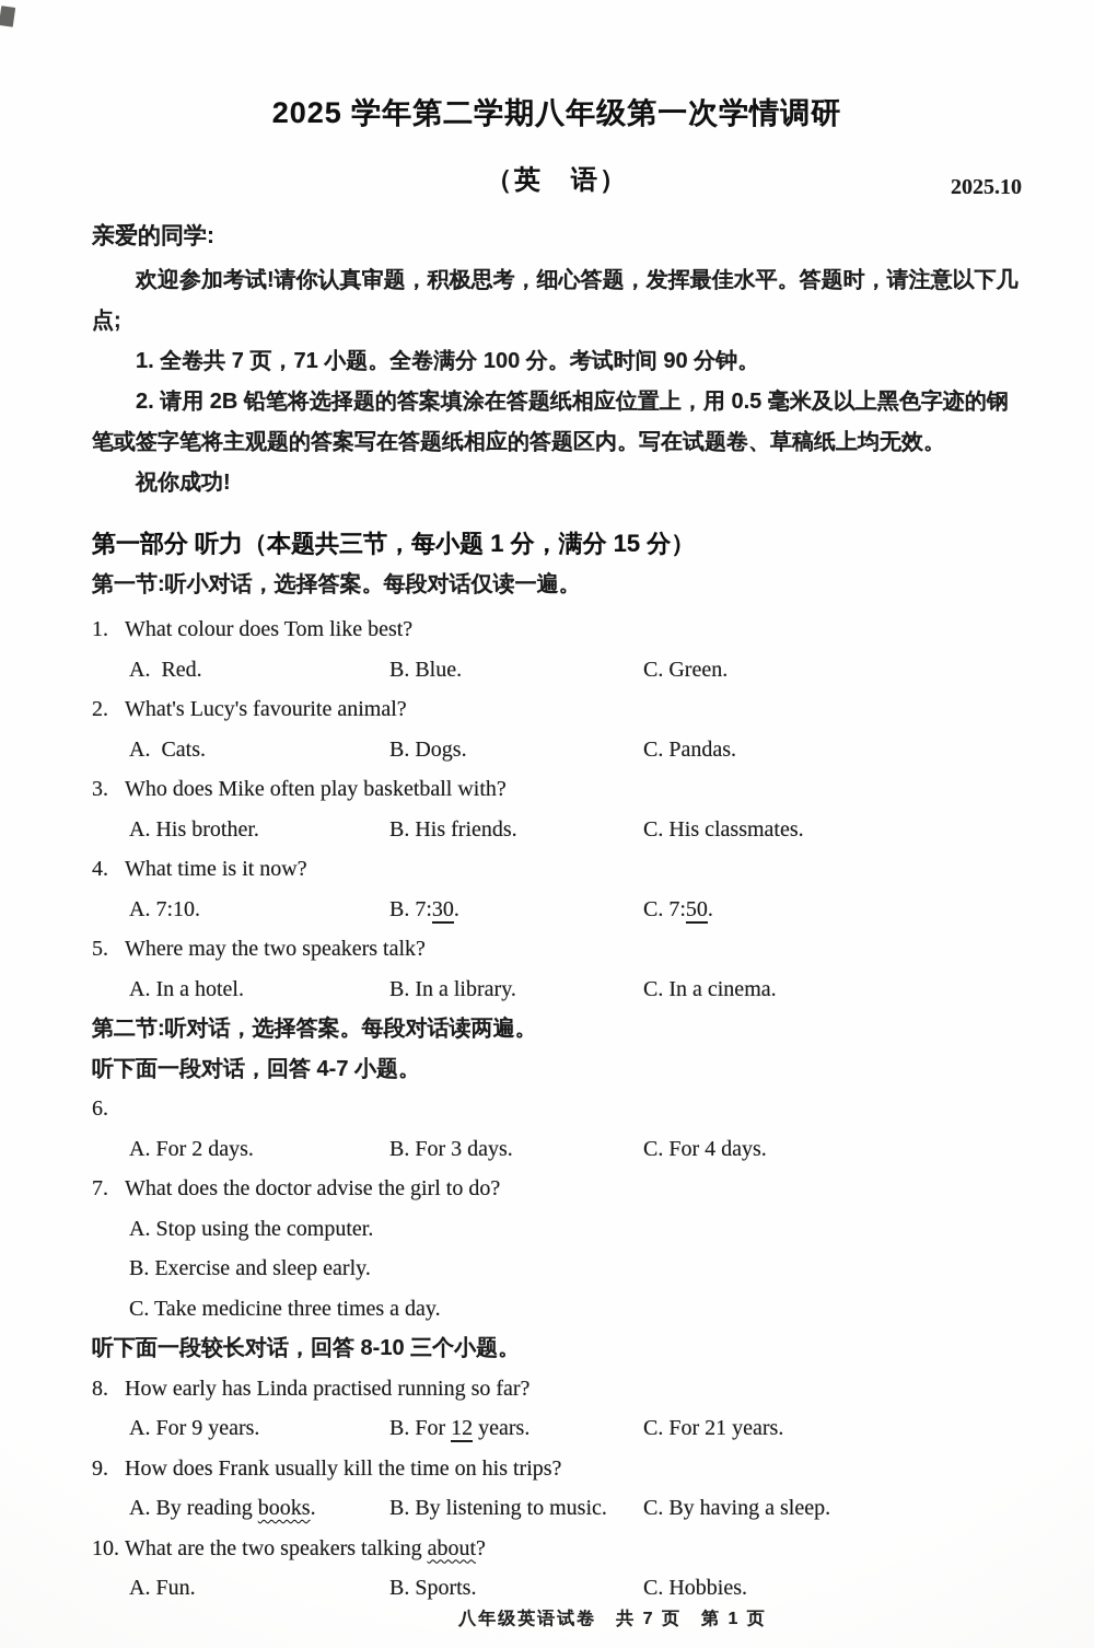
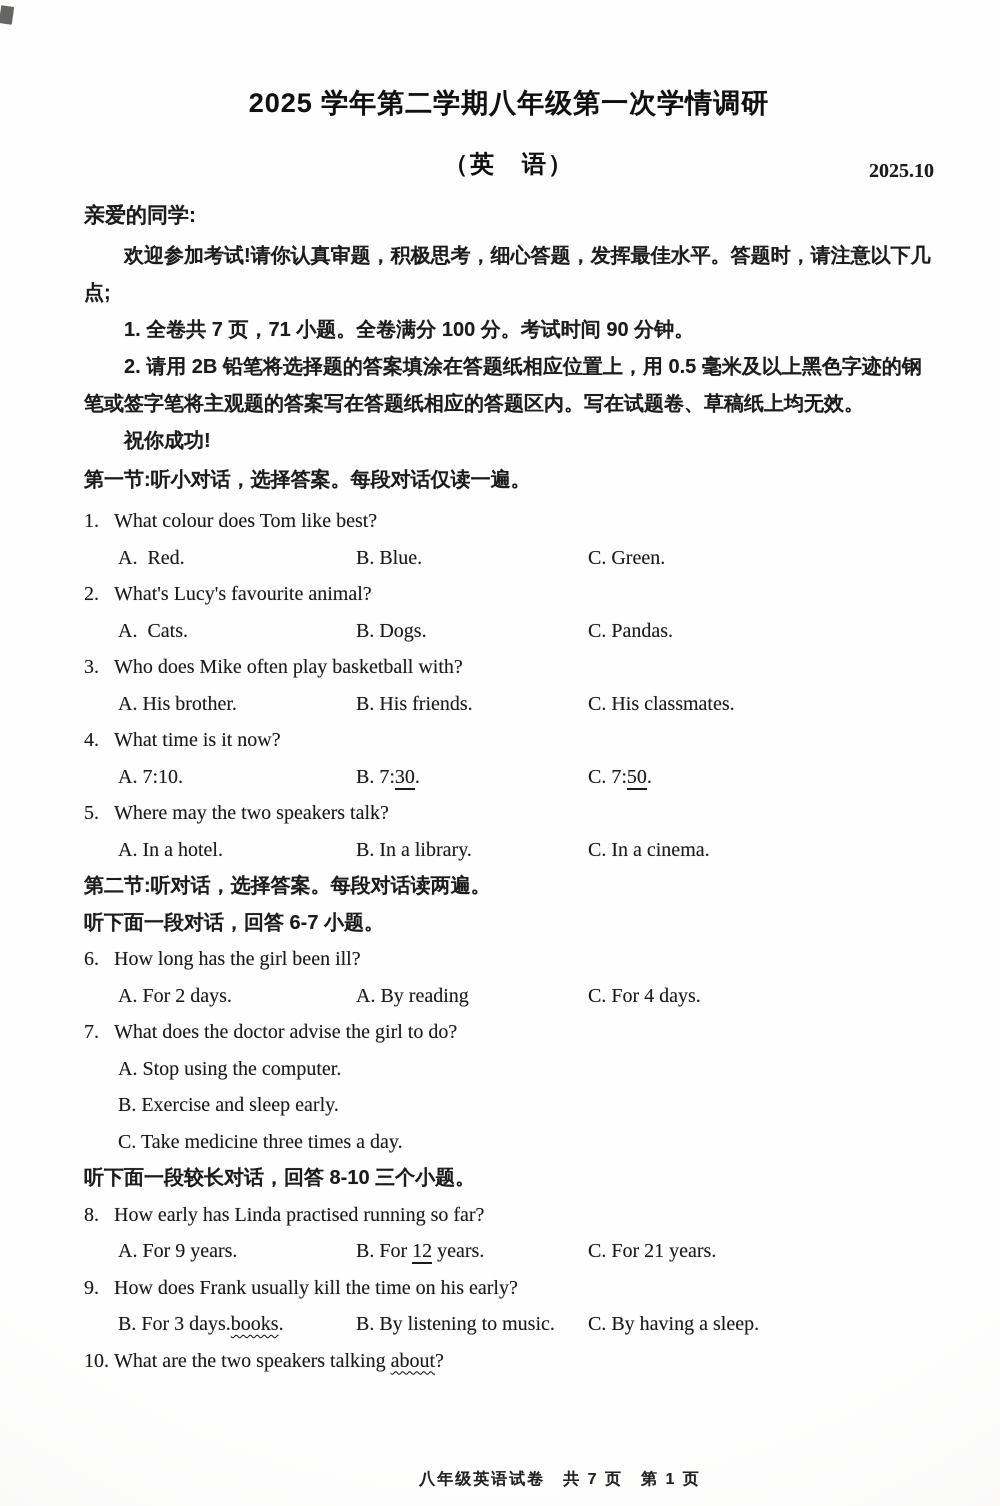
  2025 学年第二学期八年级第一次学情调研
  （英 语）
  2025.10
  亲爱的同学:
  欢迎参加考试!请你认真审题，积极思考，细心答题，发挥最佳水平。答题时，请注意以下几点;
  1. 全卷共 7 页，71 小题。全卷满分 100 分。考试时间 90 分钟。
  2. 请用 2B 铅笔将选择题的答案填涂在答题纸相应位置上，用 0.5 毫米及以上黑色字迹的钢笔或签字笔将主观题的答案写在答题纸相应的答题区内。写在试题卷、草稿纸上均无效。
  祝你成功!
- 第一部分 听力（本题共三节，每小题 1 分，满分 15 分）
  第一节:听小对话，选择答案。每段对话仅读一遍。
  1.
  What colour does Tom like best?
  A. Red.
  B. Blue.
  C. Green.
  2.
  What's Lucy's favourite animal?
  A. Cats.
  B. Dogs.
  C. Pandas.
  3.
  Who does Mike often play basketball with?
  A. His brother.
  B. His friends.
  C. His classmates.
  4.
  What time is it now?
  A. 7:10.
  B. 7:30.
  C. 7:50.
  5.
  Where may the two speakers talk?
  A. In a hotel.
  B. In a library.
  C. In a cinema.
  第二节:听对话，选择答案。每段对话读两遍。
- 听下面一段对话，回答 4-7 小题。
+ 听下面一段对话，回答 6-7 小题。
  6.
+ How long has the girl been ill?
  A. For 2 days.
- B. For 3 days.
+ A. By reading
  C. For 4 days.
  7.
  What does the doctor advise the girl to do?
  A. Stop using the computer.
  B. Exercise and sleep early.
  C. Take medicine three times a day.
  听下面一段较长对话，回答 8-10 三个小题。
  8.
  How early has Linda practised running so far?
  A. For 9 years.
  B. For 12 years.
  C. For 21 years.
  9.
- How does Frank usually kill the time on his trips?
+ How does Frank usually kill the time on his early?
- A. By reading books.
+ B. For 3 days.books.
  B. By listening to music.
  C. By having a sleep.
  10.
  What are the two speakers talking about?
- A. Fun.
- B. Sports.
- C. Hobbies.
  八年级英语试卷 共 7 页 第 1 页
